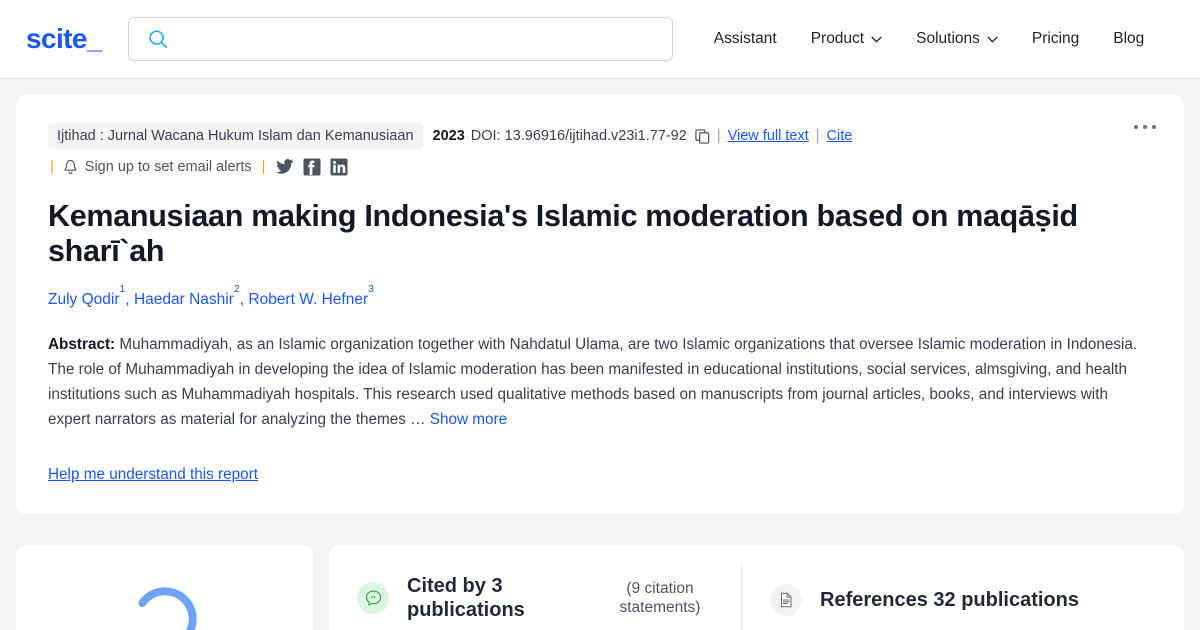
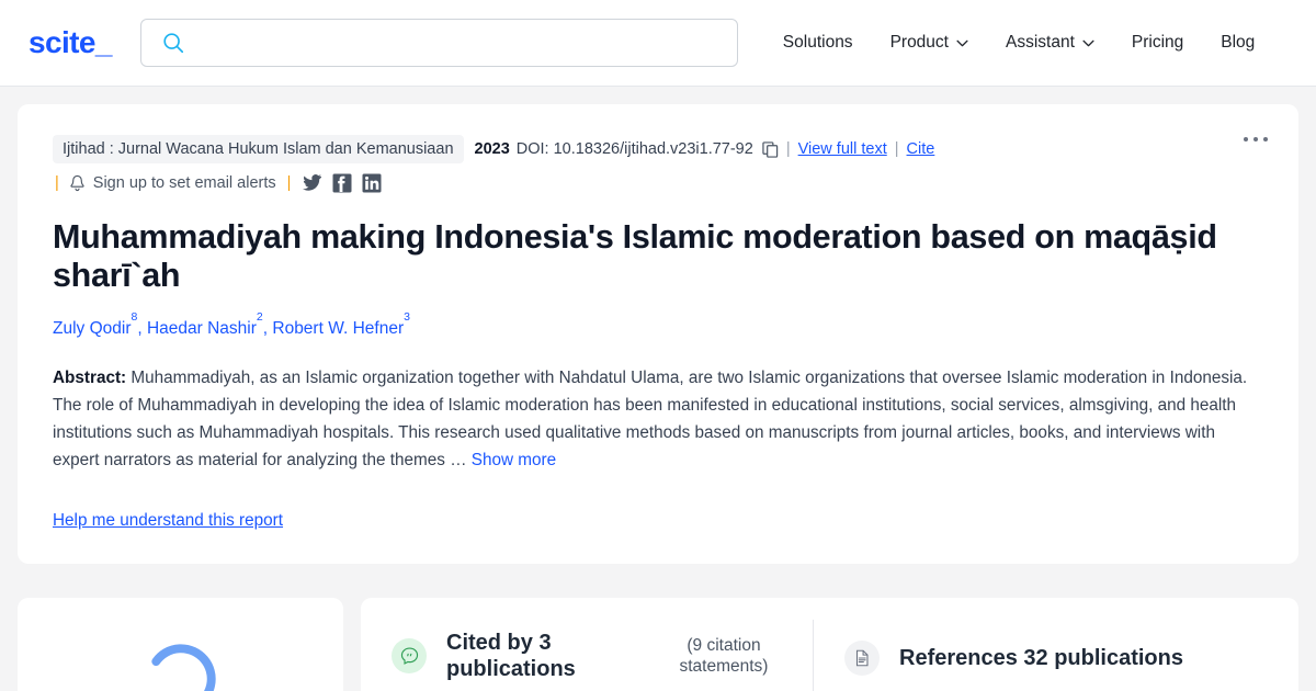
  scite_
- Assistant
+ Solutions
  Product
- Solutions
+ Assistant
  Pricing
  Blog
  Ijtihad : Jurnal Wacana Hukum Islam dan Kemanusiaan
  2023
- DOI: 13.96916/ijtihad.v23i1.77-92
+ DOI: 10.18326/ijtihad.v23i1.77-92
  |
  View full text
  |
  Cite
  |
  Sign up to set email alerts
  |
- Kemanusiaan making Indonesia's Islamic moderation based on maqāṣid sharī`ah
+ Muhammadiyah making Indonesia's Islamic moderation based on maqāṣid sharī`ah
- Zuly Qodir1, Haedar Nashir2, Robert W. Hefner3
+ Zuly Qodir8, Haedar Nashir2, Robert W. Hefner3
  Abstract: Muhammadiyah, as an Islamic organization together with Nahdatul Ulama, are two Islamic organizations that oversee Islamic moderation in Indonesia. The role of Muhammadiyah in developing the idea of Islamic moderation has been manifested in educational institutions, social services, almsgiving, and health institutions such as Muhammadiyah hospitals. This research used qualitative methods based on manuscripts from journal articles, books, and interviews with expert narrators as material for analyzing the themes … Show more
  Help me understand this report
  Cited by 3 publications
  (9 citation statements)
  References 32 publications
